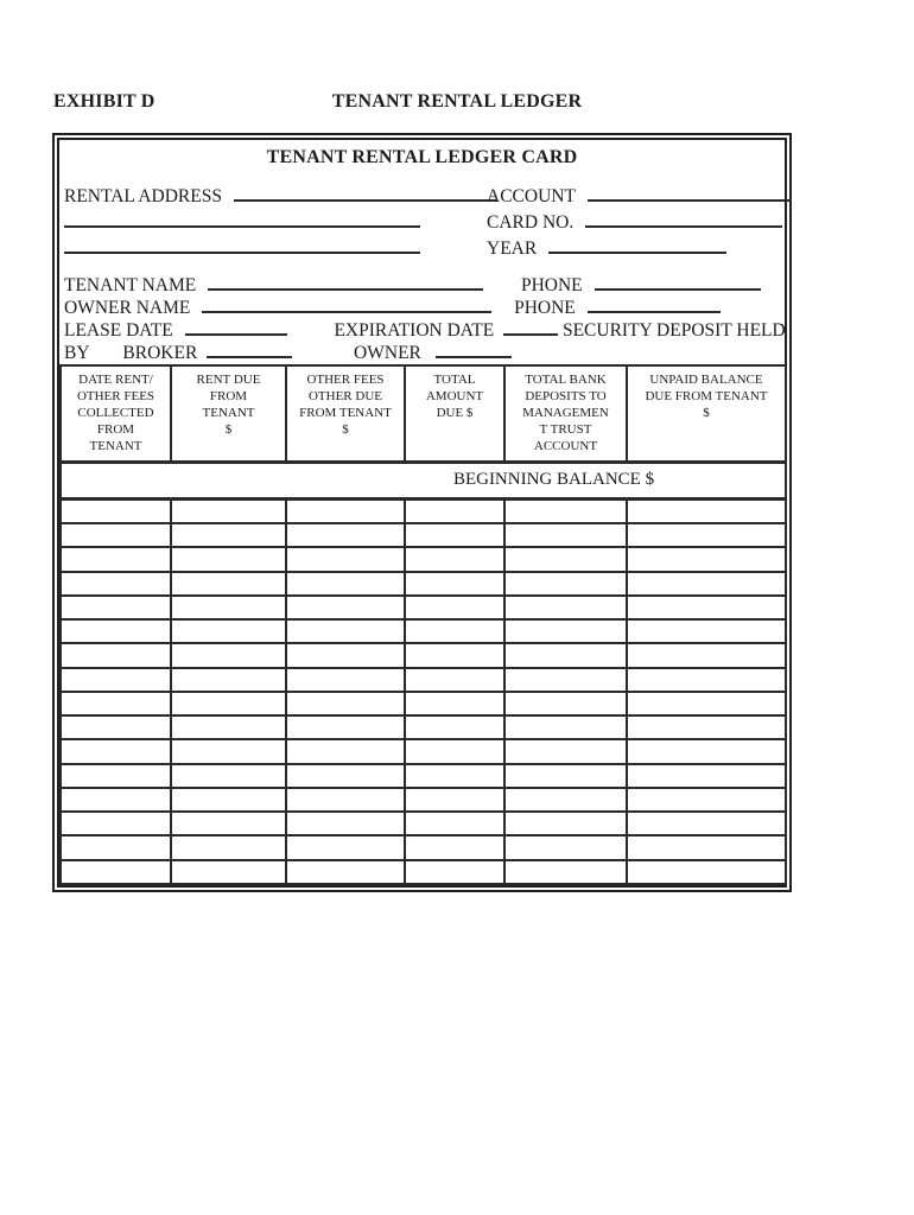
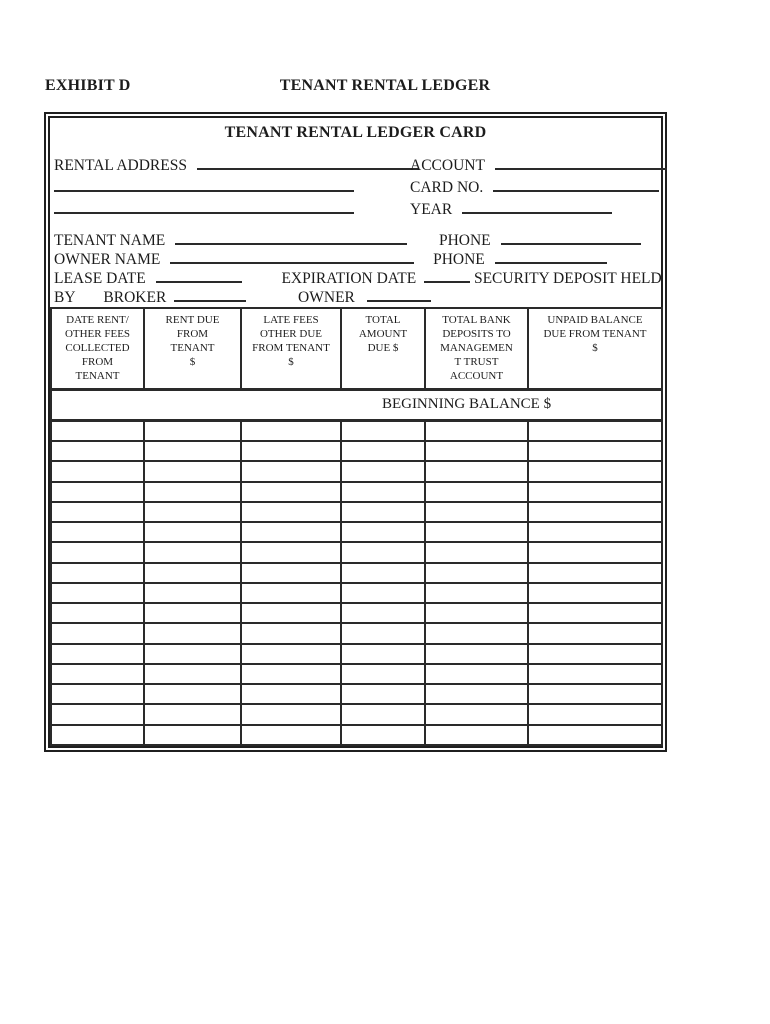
  EXHIBIT D
  TENANT RENTAL LEDGER
  TENANT RENTAL LEDGER CARD
  RENTAL ADDRESS
  ACCOUNT
  CARD NO.
  YEAR
  TENANT NAME PHONE
  OWNER NAME PHONE
  LEASE DATE EXPIRATION DATE SECURITY DEPOSIT HELD
  BY BROKER OWNER
- DATE RENT/ OTHER FEES COLLECTED FROM TENANT	RENT DUE FROM TENANT $	OTHER FEES OTHER DUE FROM TENANT $	TOTAL AMOUNT DUE $	TOTAL BANK DEPOSITS TO MANAGEMEN T TRUST ACCOUNT	UNPAID BALANCE DUE FROM TENANT $
+ DATE RENT/ OTHER FEES COLLECTED FROM TENANT	RENT DUE FROM TENANT $	LATE FEES OTHER DUE FROM TENANT $	TOTAL AMOUNT DUE $	TOTAL BANK DEPOSITS TO MANAGEMEN T TRUST ACCOUNT	UNPAID BALANCE DUE FROM TENANT $
  BEGINNING BALANCE $
